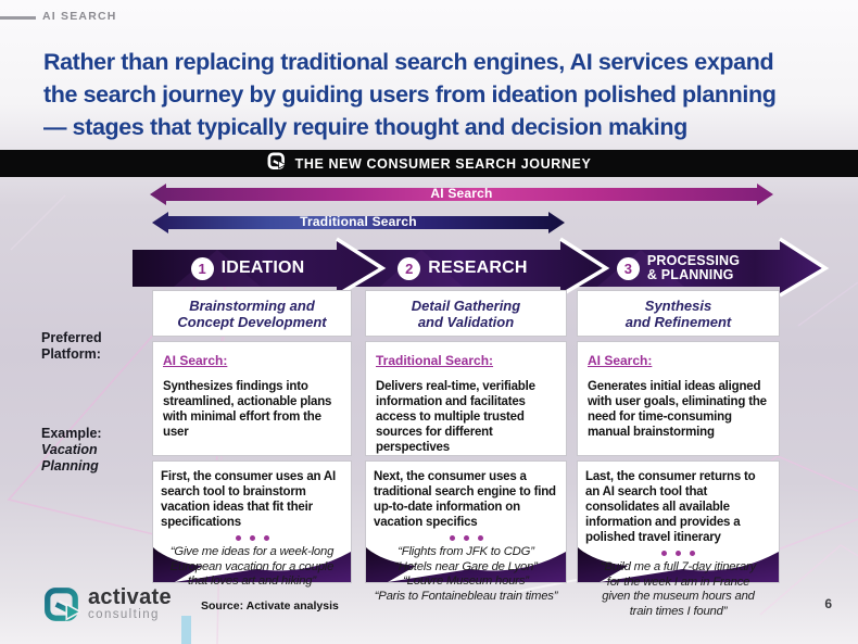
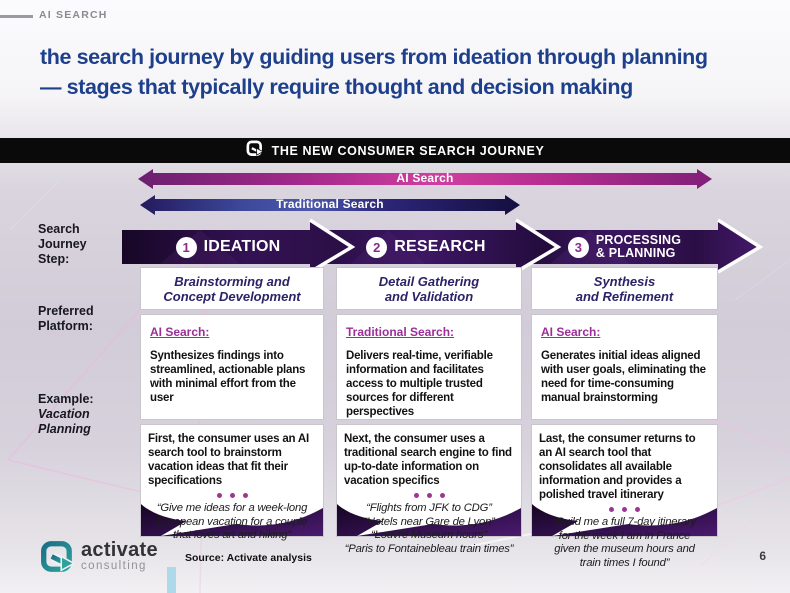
  AI SEARCH
- Rather than replacing traditional search engines, AI services expand
- the search journey by guiding users from ideation polished planning
+ the search journey by guiding users from ideation through planning
  — stages that typically require thought and decision making
  THE NEW CONSUMER SEARCH JOURNEY
  AI Search
  Traditional Search
  1
  IDEATION
  2
  RESEARCH
  3
  PROCESSING
  & PLANNING
+ Search Journey Step:
  Preferred Platform:
  Example:
  Vacation Planning
  Brainstorming and
  Concept Development
  AI Search:
  Synthesizes findings into streamlined, actionable plans with minimal effort from the user
  First, the consumer uses an AI search tool to brainstorm vacation ideas that fit their specifications
  “Give me ideas for a week-long
  European vacation for a couple
  that loves art and hiking”
  Detail Gathering
  and Validation
  Traditional Search:
  Delivers real-time, verifiable information and facilitates access to multiple trusted sources for different perspectives
  Next, the consumer uses a traditional search engine to find up-to-date information on vacation specifics
  “Flights from JFK to CDG”
  “Hotels near Gare de Lyon”
  “Louvre Museum hours”
  “Paris to Fontainebleau train times”
  Synthesis
  and Refinement
  AI Search:
  Generates initial ideas aligned with user goals, eliminating the need for time-consuming manual brainstorming
  Last, the consumer returns to an AI search tool that consolidates all available information and provides a polished travel itinerary
  “Build me a full 7-day itinerary
  for the week I am in France
  given the museum hours and
  train times I found”
  activate
  consulting
  Source: Activate analysis
  6
